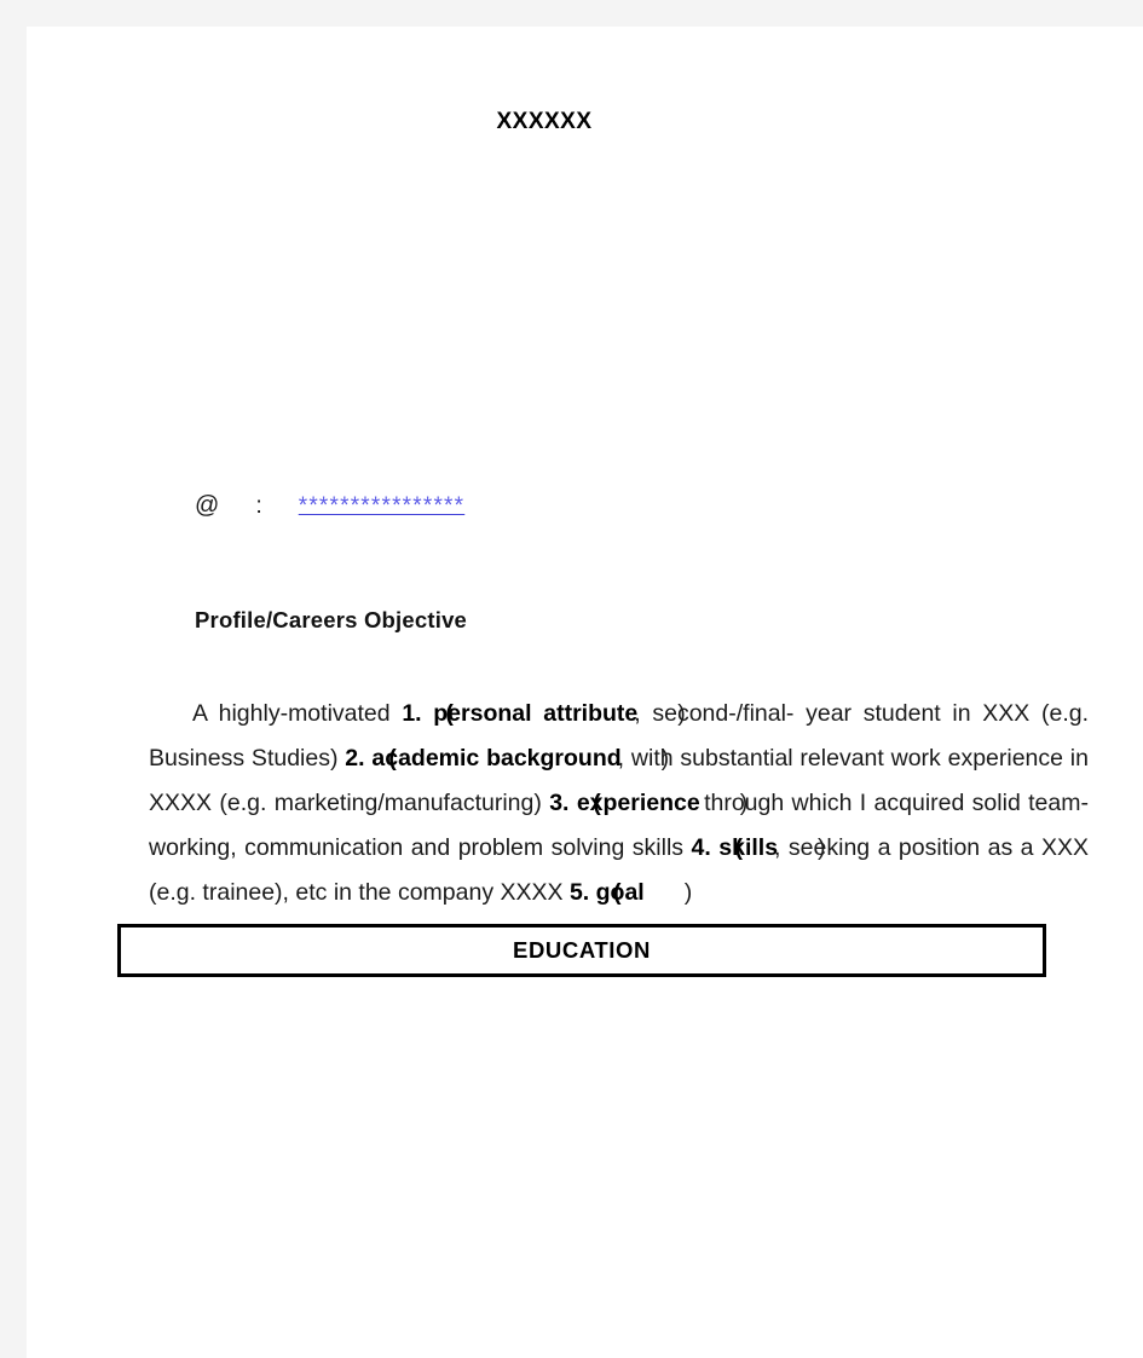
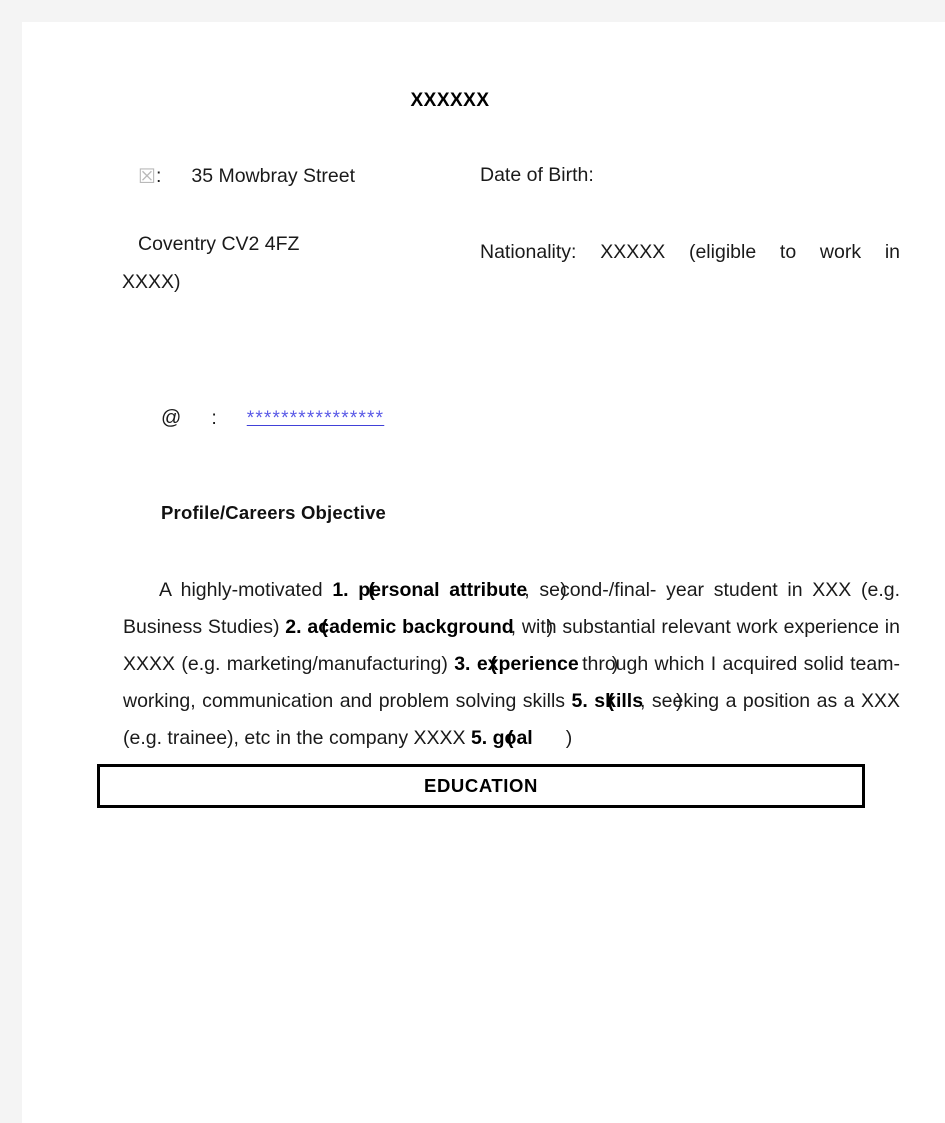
  XXXXXX
+ ☒: 35 Mowbray Street
+ Date of Birth:
+ Coventry CV2 4FZ
+ Nationality: XXXXX (eligible to work in
+ XXXX)
  @ : ****************
  Profile/Careers Objective
- A highly-motivated 1. personal attribute, second-/final- year student in XXX (e.g. Business Studies) 2. academic background, with substantial relevant work experience in XXXX (e.g. marketing/manufacturing) 3. experience through which I acquired solid team-working, communication and problem solving skills 4. skills, seeking a position as a XXX (e.g. trainee), etc in the company XXXX 5. goal )
+ A highly-motivated 1. personal attribute, second-/final- year student in XXX (e.g. Business Studies) 2. academic background, with substantial relevant work experience in XXXX (e.g. marketing/manufacturing) 3. experience through which I acquired solid team-working, communication and problem solving skills 5. skills, seeking a position as a XXX (e.g. trainee), etc in the company XXXX 5. goal )
  EDUCATION
